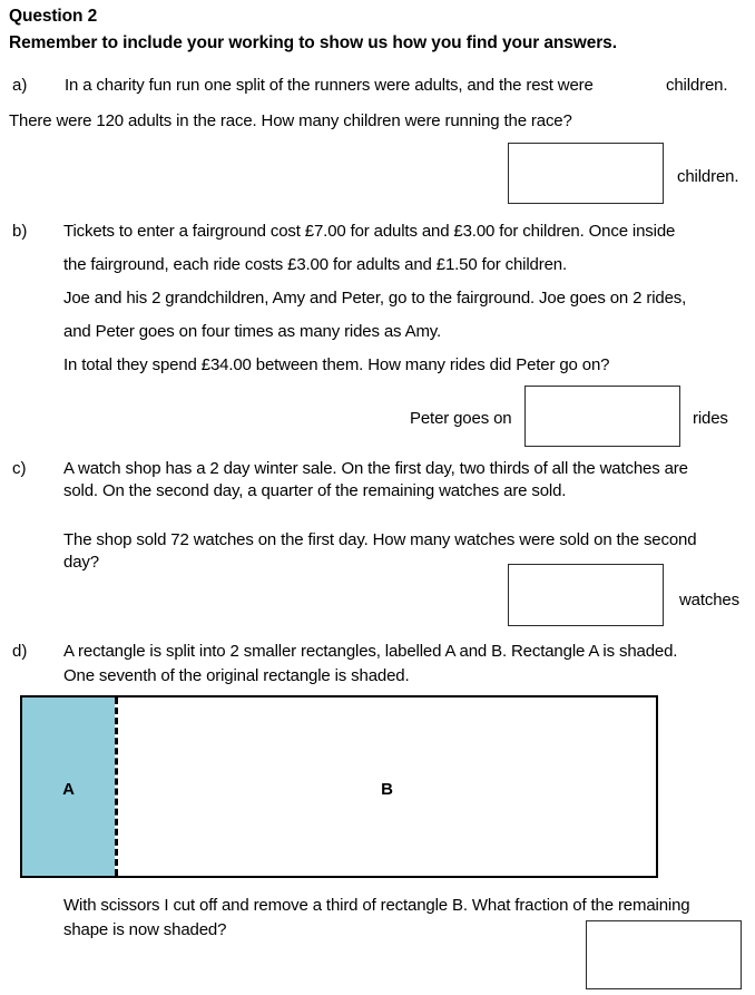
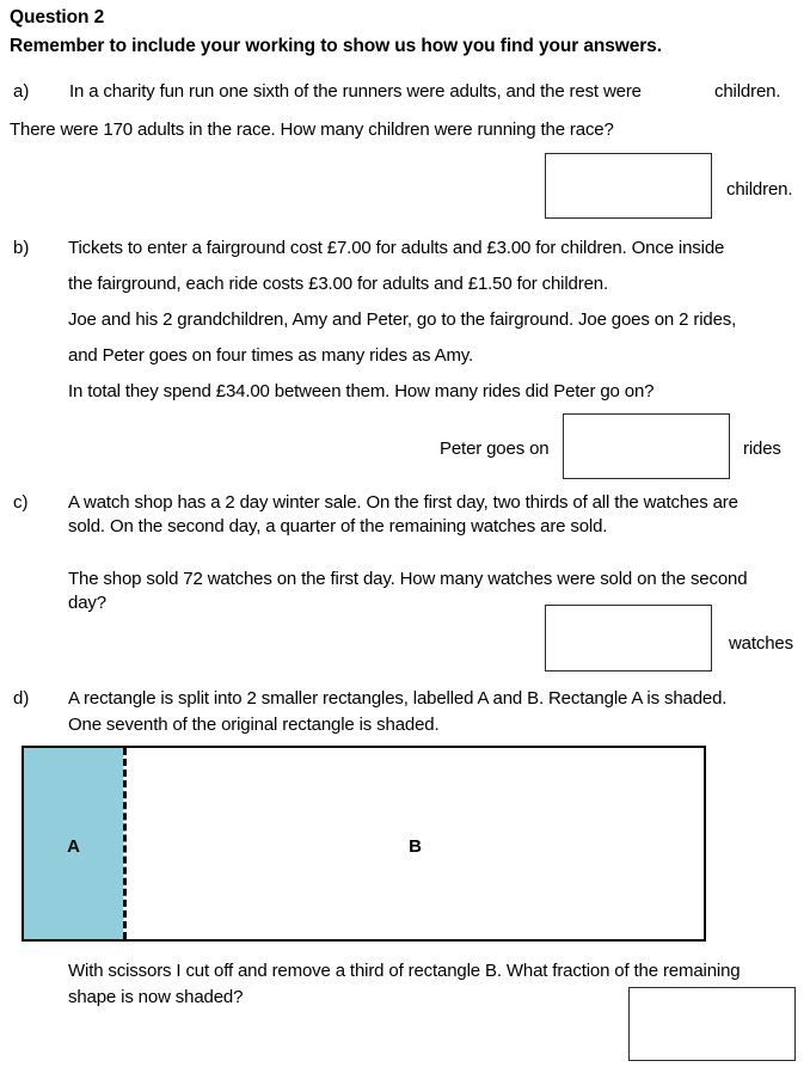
  Question 2
  Remember to include your working to show us how you find your answers.
  a)
- In a charity fun run one split of the runners were adults, and the rest were
+ In a charity fun run one sixth of the runners were adults, and the rest were
  children.
- There were 120 adults in the race. How many children were running the race?
+ There were 170 adults in the race. How many children were running the race?
  children.
  b)
  Tickets to enter a fairground cost £7.00 for adults and £3.00 for children. Once inside
  the fairground, each ride costs £3.00 for adults and £1.50 for children.
  Joe and his 2 grandchildren, Amy and Peter, go to the fairground. Joe goes on 2 rides,
  and Peter goes on four times as many rides as Amy.
  In total they spend £34.00 between them. How many rides did Peter go on?
  Peter goes on
  rides
  c)
  A watch shop has a 2 day winter sale. On the first day, two thirds of all the watches are
  sold. On the second day, a quarter of the remaining watches are sold.
  The shop sold 72 watches on the first day. How many watches were sold on the second
  day?
  watches
  d)
  A rectangle is split into 2 smaller rectangles, labelled A and B. Rectangle A is shaded.
  One seventh of the original rectangle is shaded.
  A
  B
  With scissors I cut off and remove a third of rectangle B. What fraction of the remaining
  shape is now shaded?
